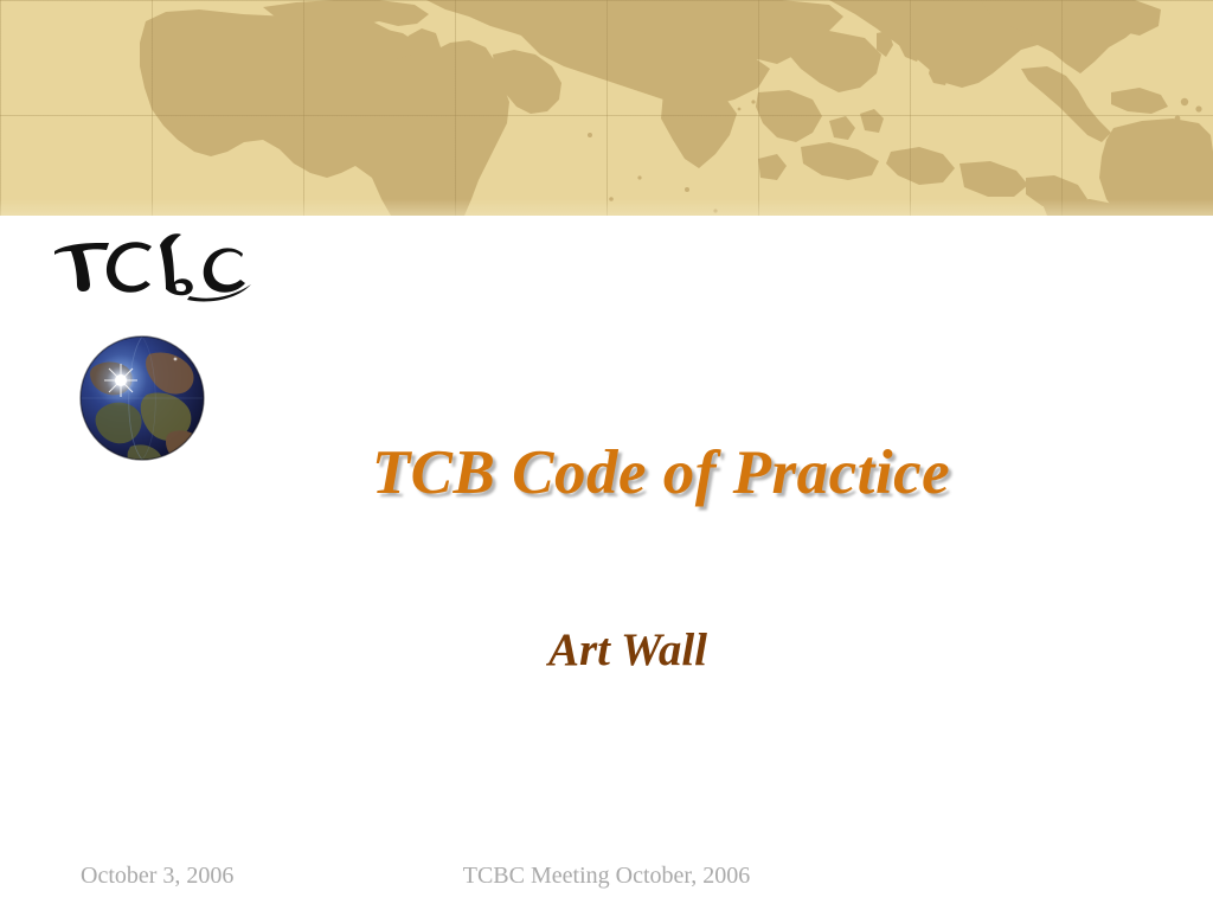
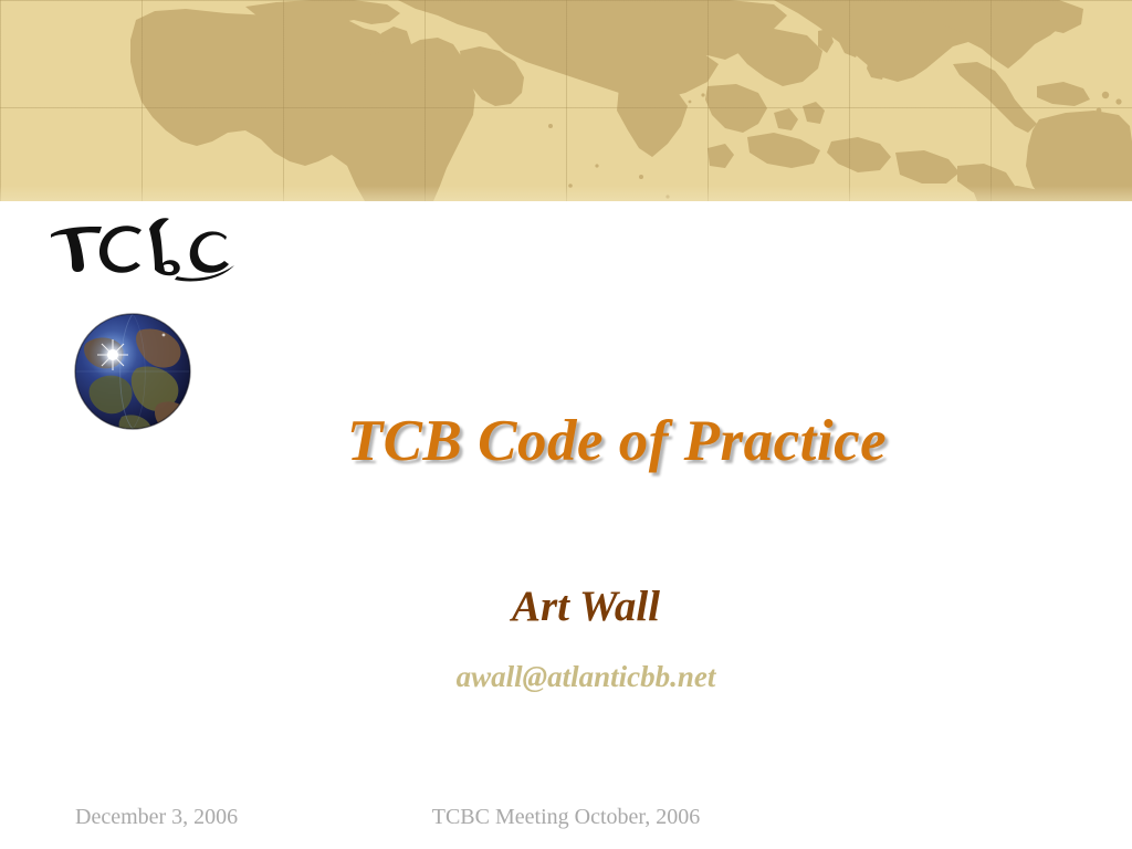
  TCB Code of Practice
  Art Wall
+ awall@atlanticbb.net
- October 3, 2006
+ December 3, 2006
  TCBC Meeting October, 2006
